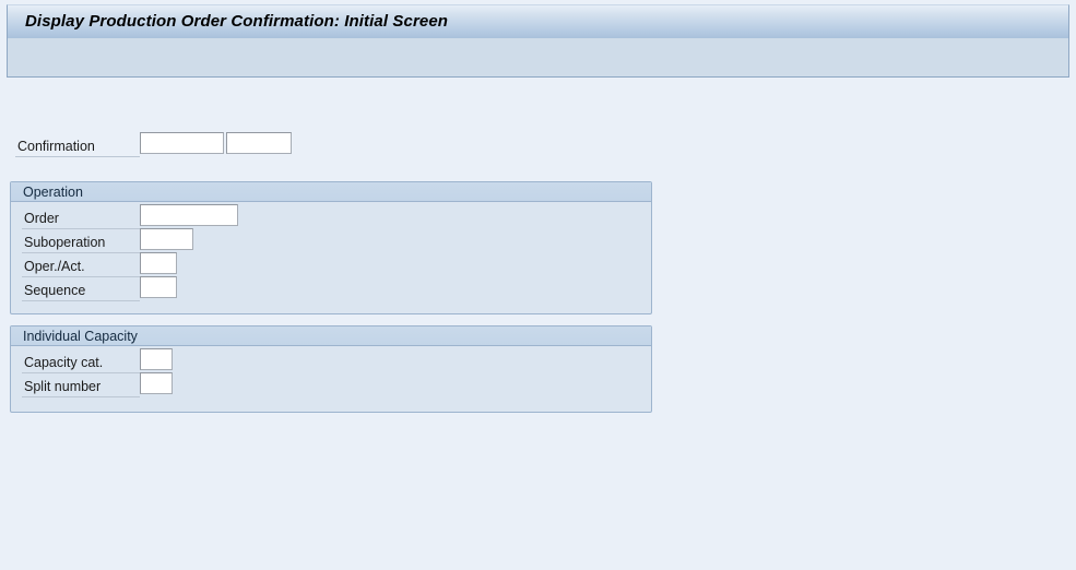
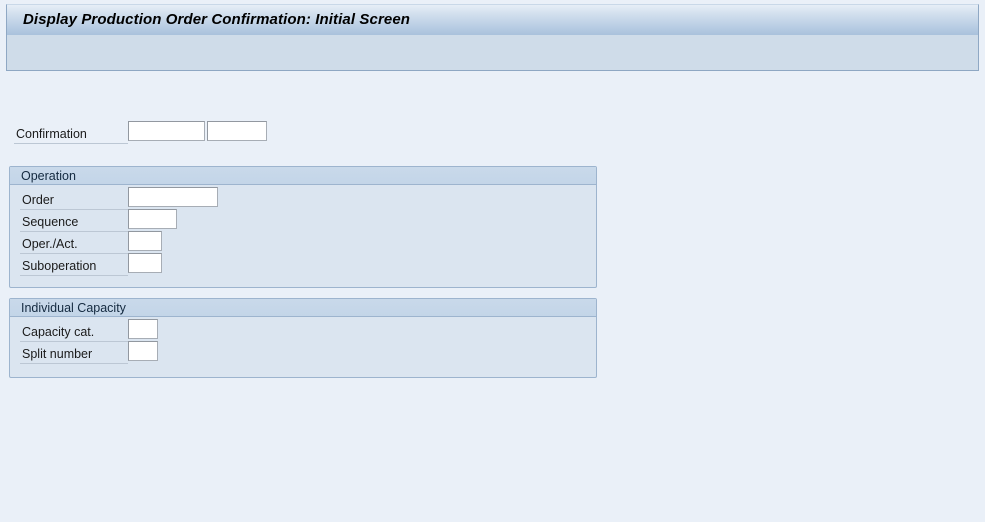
  Display Production Order Confirmation: Initial Screen
  Confirmation
  Operation
  Order
- Suboperation
+ Sequence
  Oper./Act.
- Sequence
+ Suboperation
  Individual Capacity
  Capacity cat.
  Split number
